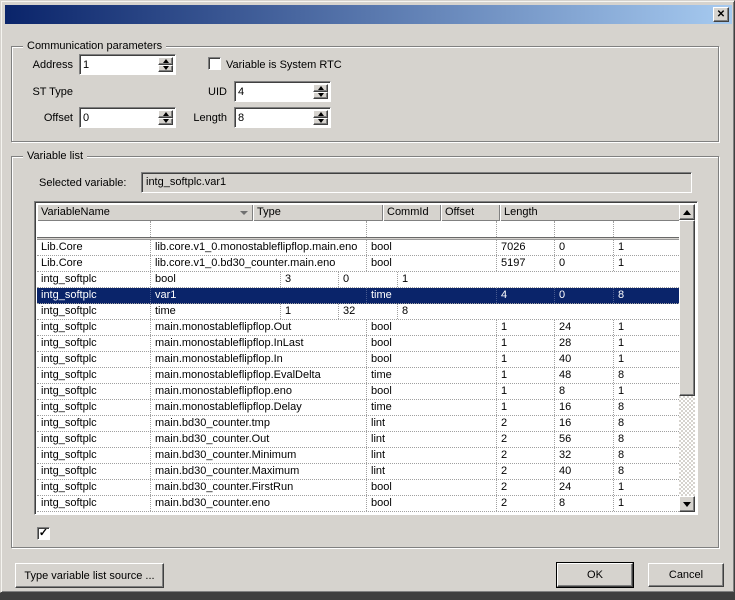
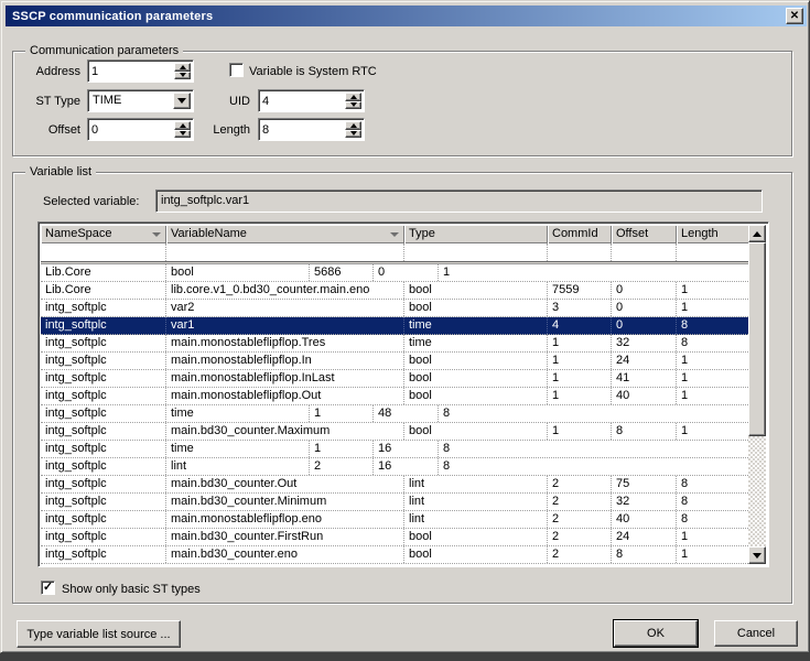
+ SSCP communication parameters
  ✕
  Communication parameters
  Address
  1
  Variable is System RTC
  ST Type
+ TIME
  UID
  4
  Offset
  0
  Length
  8
  Variable list
  Selected variable:
  intg_softplc.var1
+ NameSpace
  VariableName
  Type
  CommId
  Offset
  Length
  Lib.Core
- lib.core.v1_0.monostableflipflop.main.eno
  bool
- 7026
+ 5686
  0
  1
  Lib.Core
  lib.core.v1_0.bd30_counter.main.eno
  bool
- 5197
+ 7559
  0
  1
  intg_softplc
+ var2
  bool
  3
  0
  1
  intg_softplc
  var1
  time
  4
  0
  8
  intg_softplc
+ main.monostableflipflop.Tres
  time
  1
  32
  8
  intg_softplc
- main.monostableflipflop.Out
+ main.monostableflipflop.In
  bool
  1
  24
  1
  intg_softplc
  main.monostableflipflop.InLast
  bool
  1
- 28
+ 41
  1
  intg_softplc
- main.monostableflipflop.In
+ main.monostableflipflop.Out
  bool
  1
  40
  1
  intg_softplc
- main.monostableflipflop.EvalDelta
  time
  1
  48
  8
  intg_softplc
- main.monostableflipflop.eno
+ main.bd30_counter.Maximum
  bool
  1
  8
  1
  intg_softplc
- main.monostableflipflop.Delay
  time
  1
  16
  8
  intg_softplc
- main.bd30_counter.tmp
  lint
  2
  16
  8
  intg_softplc
  main.bd30_counter.Out
  lint
  2
- 56
+ 75
  8
  intg_softplc
  main.bd30_counter.Minimum
  lint
  2
  32
  8
  intg_softplc
- main.bd30_counter.Maximum
+ main.monostableflipflop.eno
  lint
  2
  40
  8
  intg_softplc
  main.bd30_counter.FirstRun
  bool
  2
  24
  1
  intg_softplc
  main.bd30_counter.eno
  bool
  2
  8
  1
  ✓
+ Show only basic ST types
  Type variable list source ...
  OK
  Cancel
